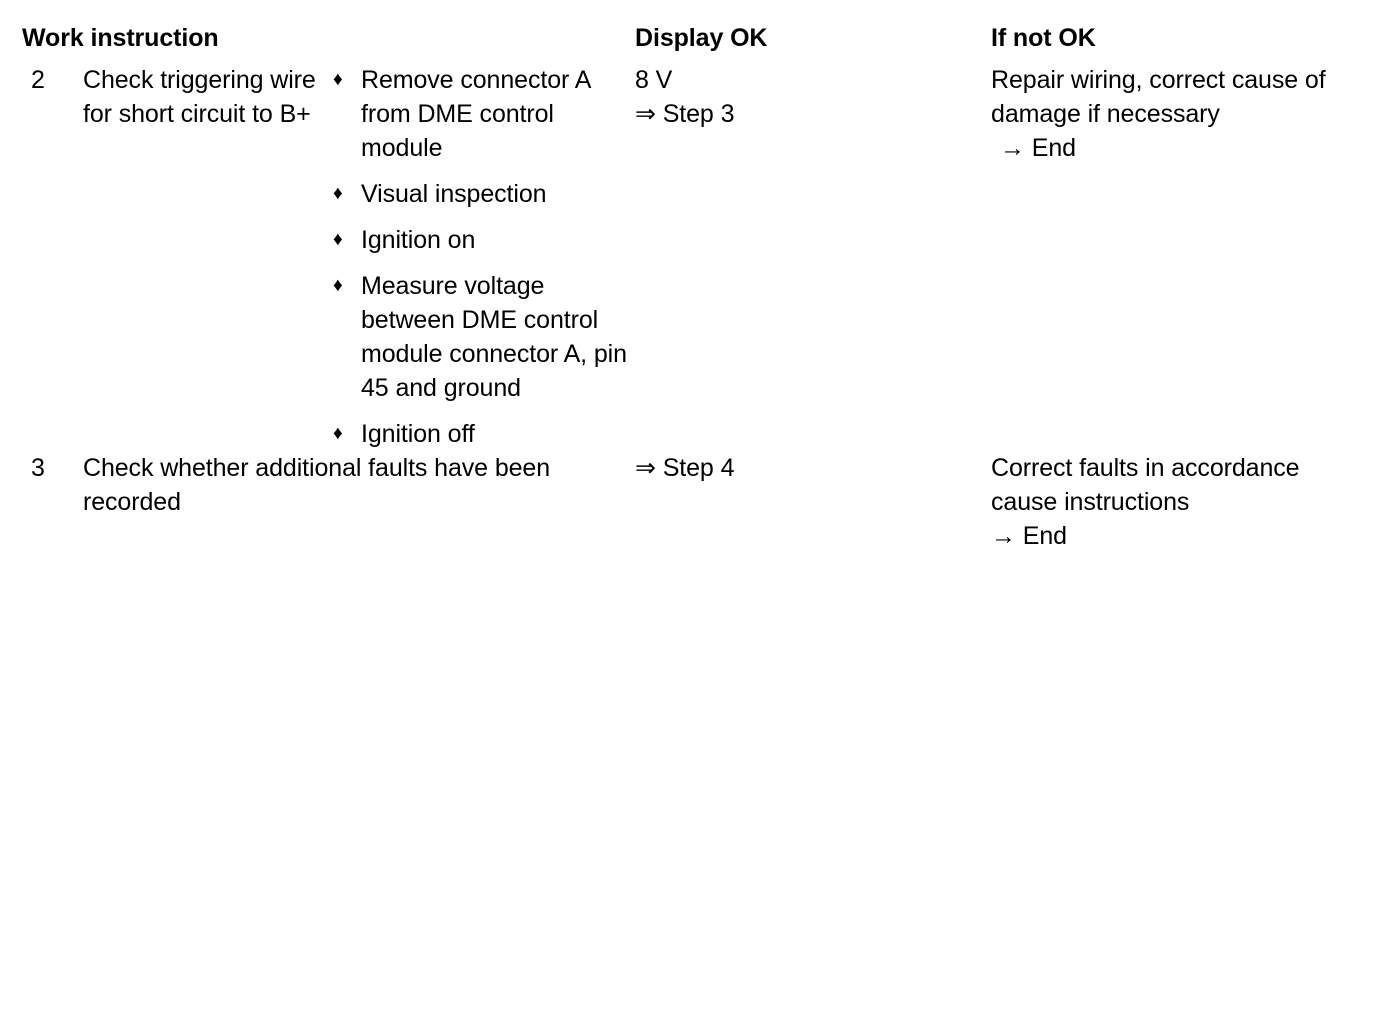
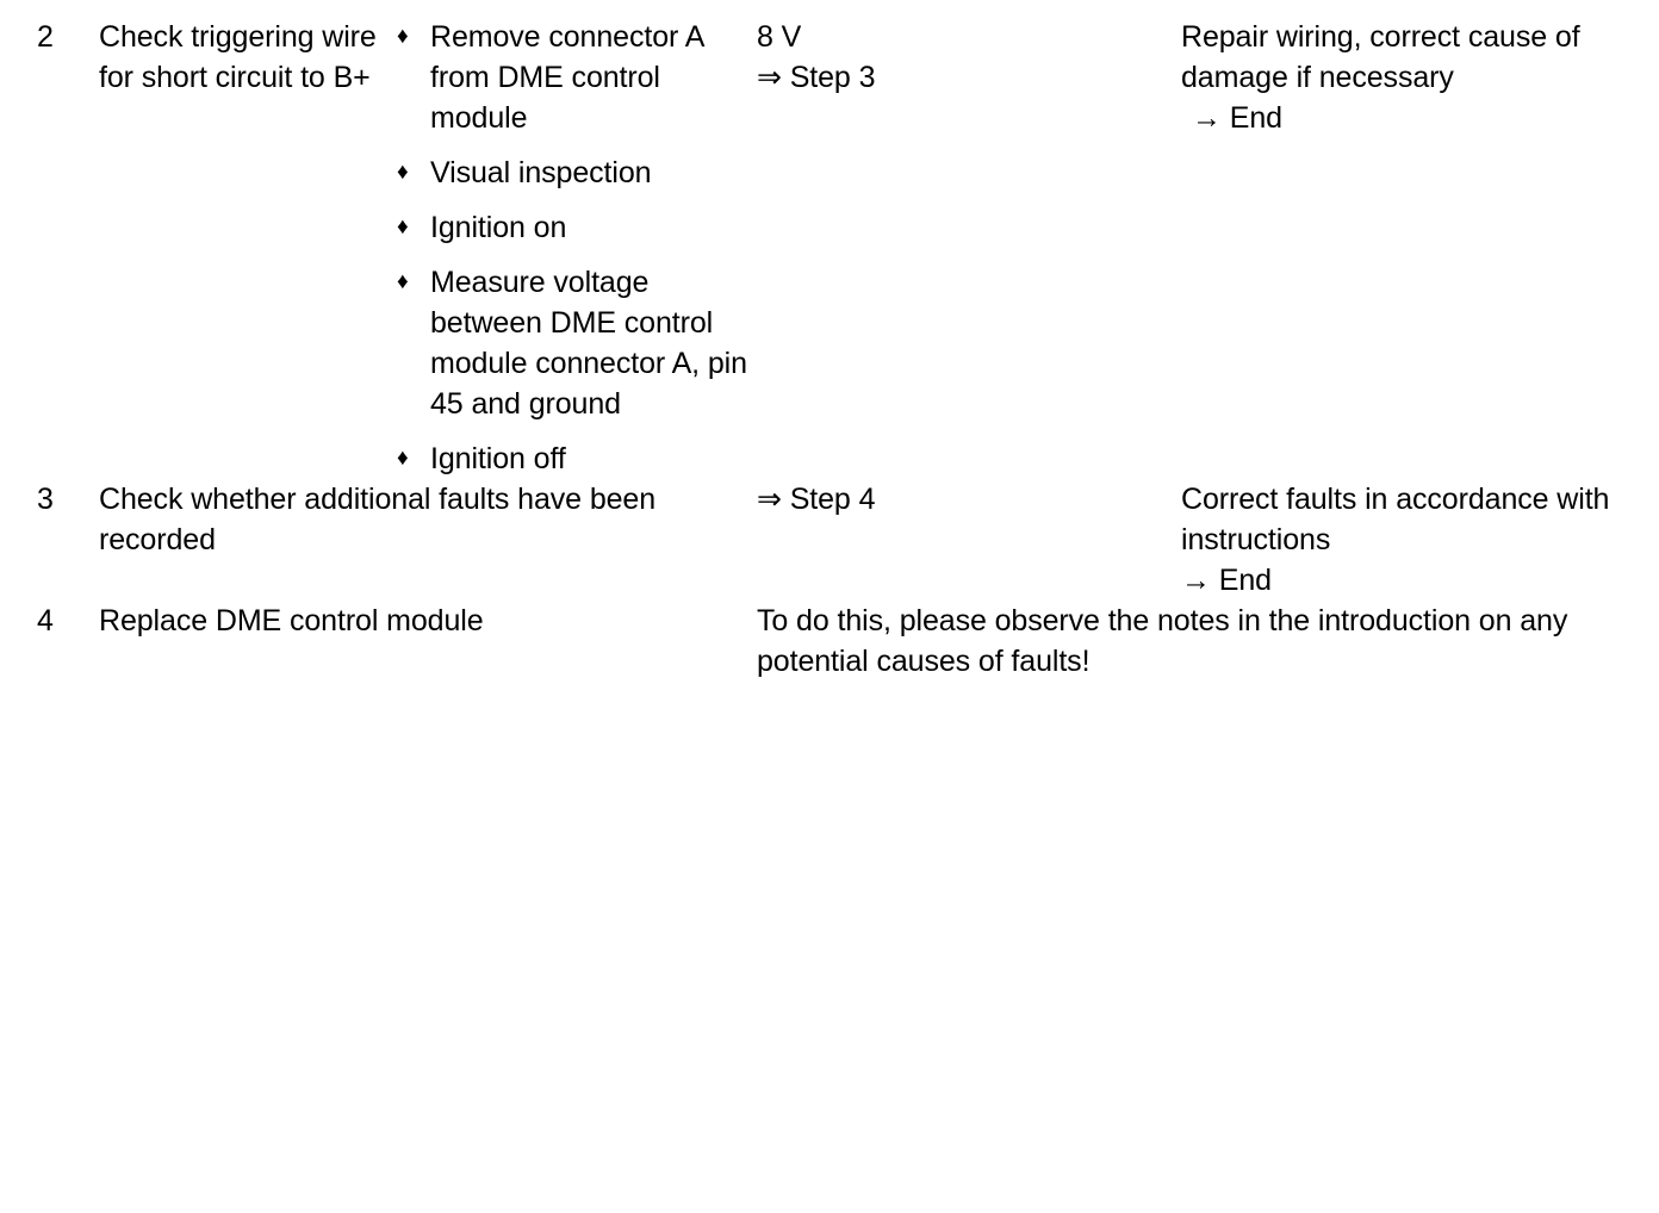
- Work instruction	Display OK	If not OK
  2	Check triggering wire for short circuit to B+	♦ Remove connector A from DME control module ♦ Visual inspection ♦ Ignition on ♦ Measure voltage between DME control module connector A, pin 45 and ground ♦ Ignition off	8 V ⇒ Step 3	Repair wiring, correct cause of damage if necessary → End
- 3	Check whether additional faults have been recorded	⇒ Step 4	Correct faults in accordance cause instructions → End
+ 3	Check whether additional faults have been recorded	⇒ Step 4	Correct faults in accordance with instructions → End
+ 4	Replace DME control module	To do this, please observe the notes in the introduction on any potential causes of faults!
